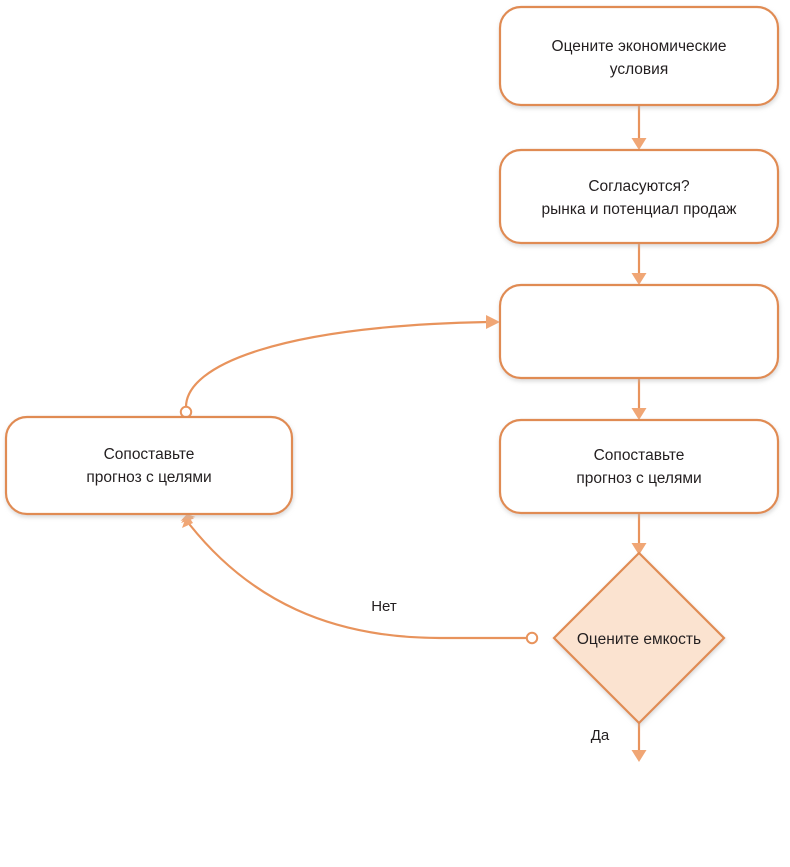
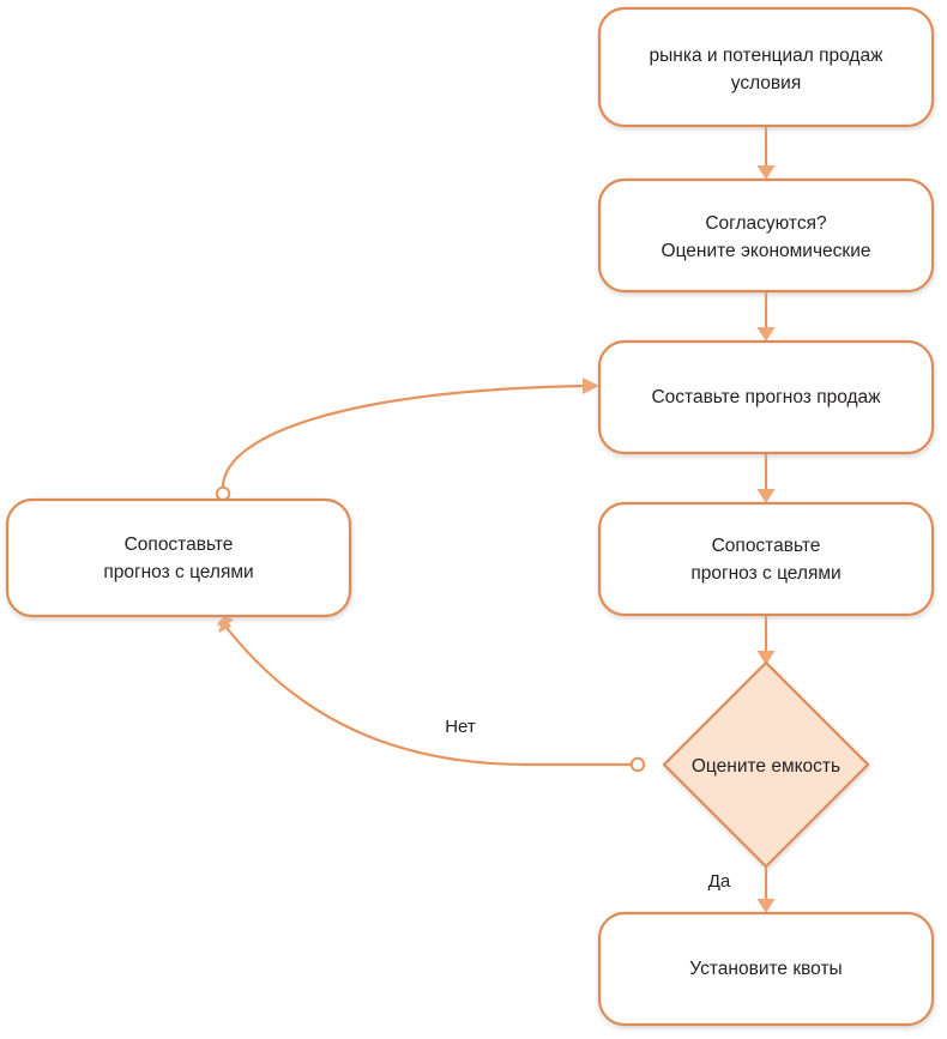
  Да
  Нет
- Оцените экономические
+ рынка и потенциал продаж
  условия
  Согласуются?
- рынка и потенциал продаж
+ Оцените экономические
+ Составьте прогноз продаж
  Сопоставьте
  прогноз с целями
  Оцените емкость
+ Установите квоты
  Сопоставьте
  прогноз с целями
